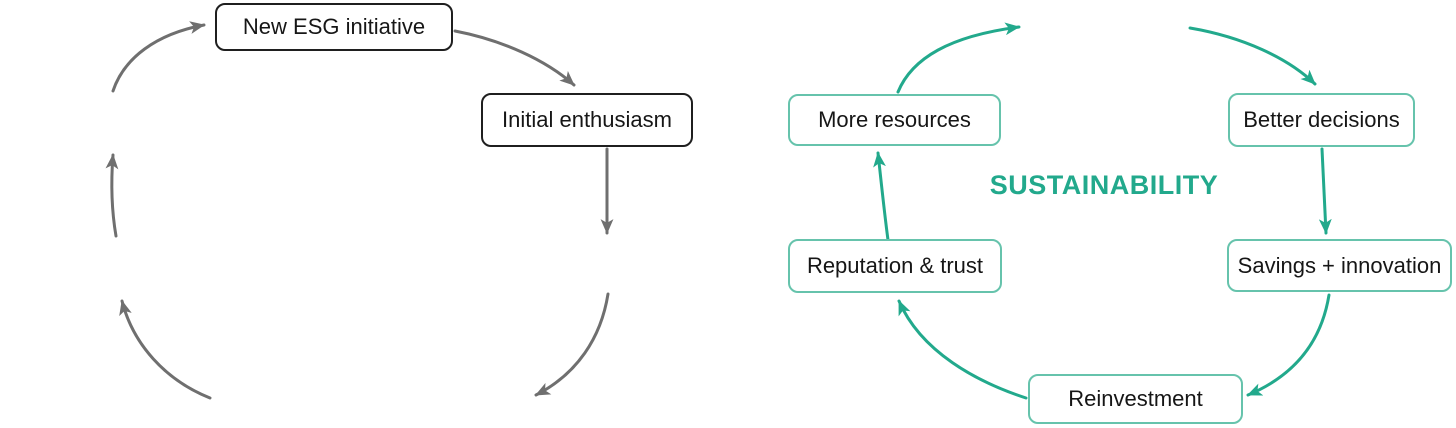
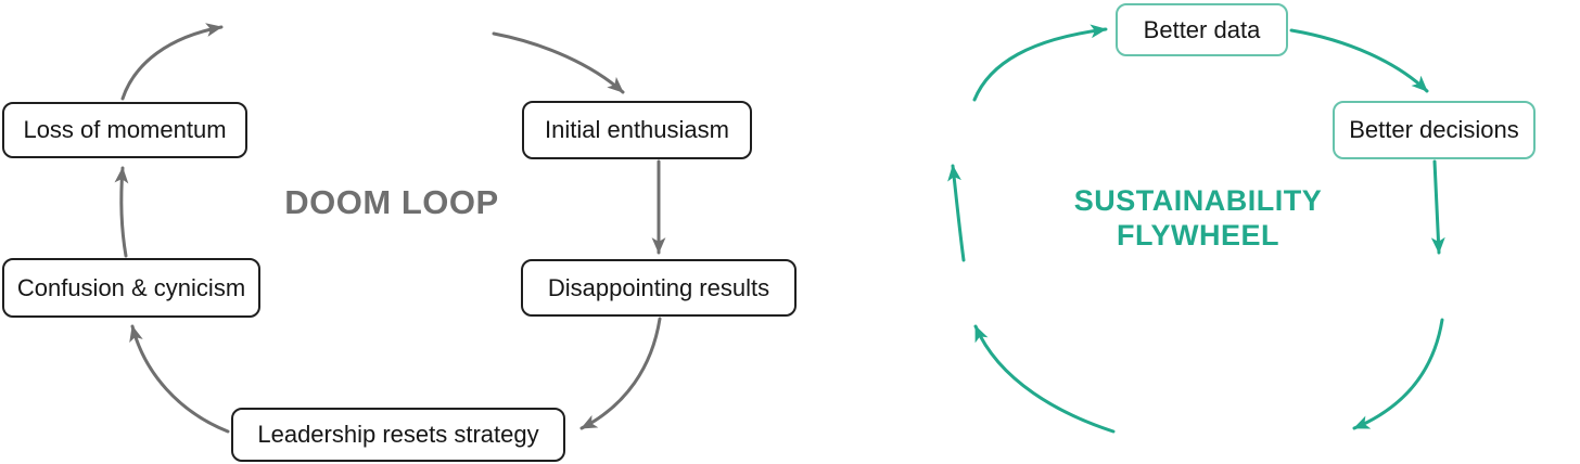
- New ESG initiative
  Initial enthusiasm
+ Disappointing results
+ Leadership resets strategy
+ Confusion & cynicism
+ Loss of momentum
+ DOOM LOOP
+ Better data
  Better decisions
- Savings + innovation
- Reinvestment
- Reputation & trust
- More resources
  SUSTAINABILITY
+ FLYWHEEL
